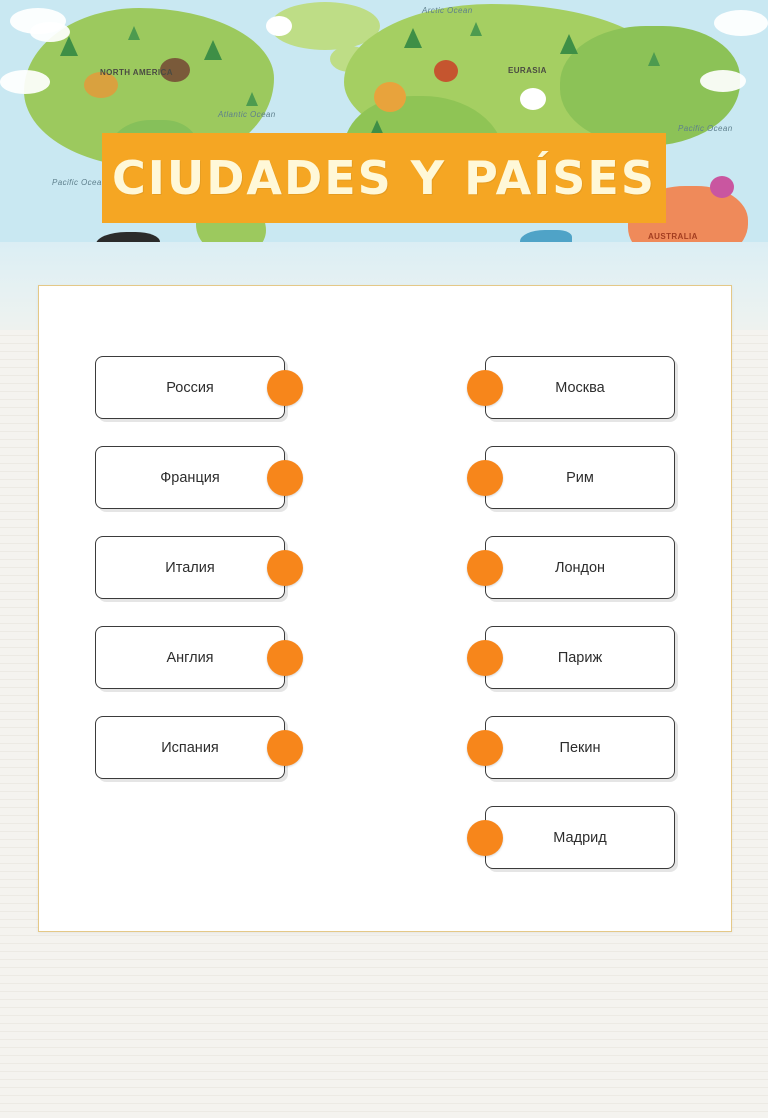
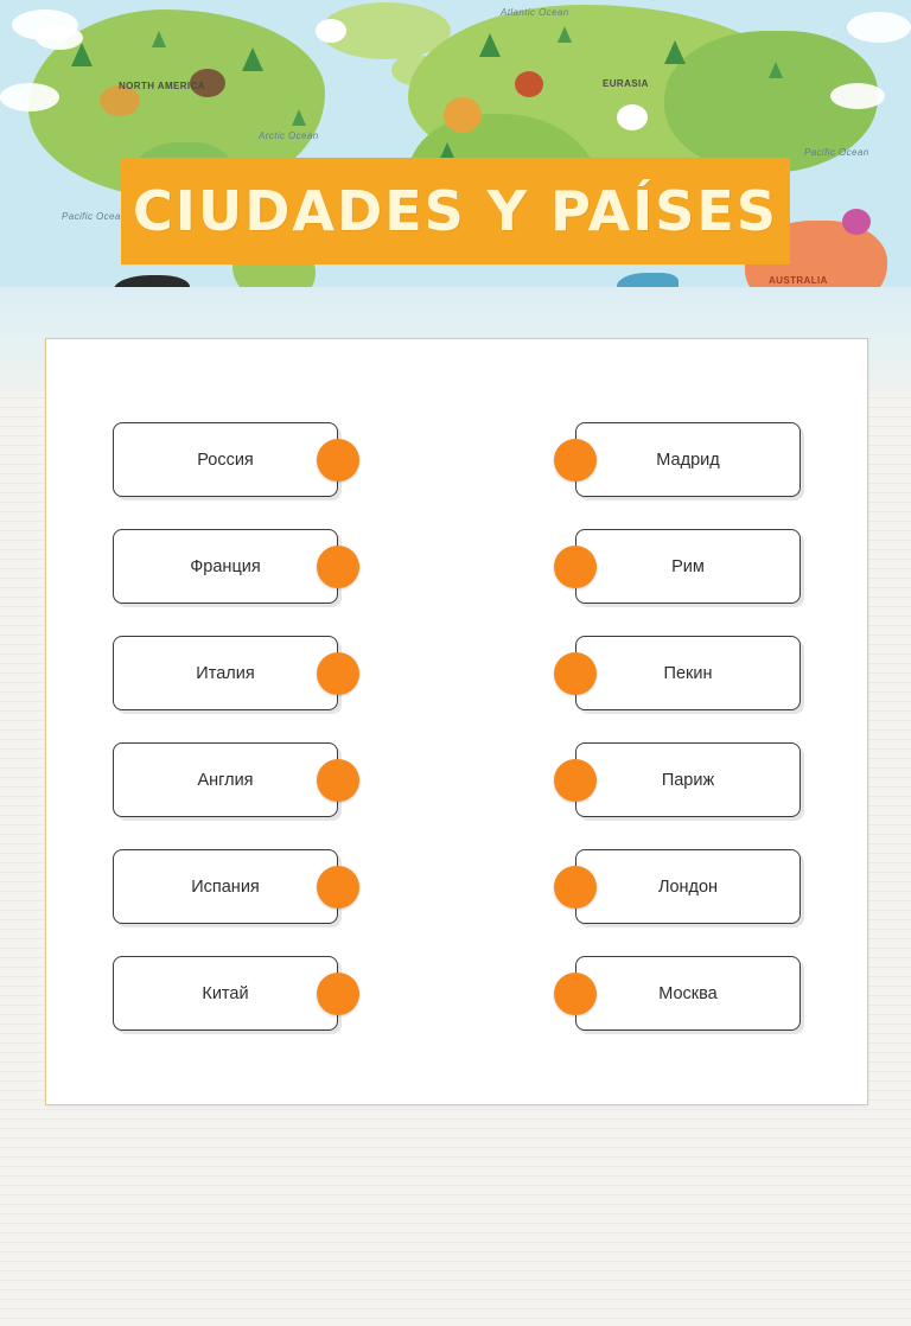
- Arctic Ocean
+ Atlantic Ocean
  NORTH AMERICA
  EURASIA
- Atlantic Ocean
+ Arctic Ocean
  Pacific Ocean
  Pacific Ocea
  AUSTRALIA
  CIUDADES Y PAÍSES
  Россия
  Франция
  Италия
  Англия
  Испания
+ Китай
- Москва
+ Мадрид
  Рим
- Лондон
+ Пекин
  Париж
- Пекин
+ Лондон
- Мадрид
+ Москва
